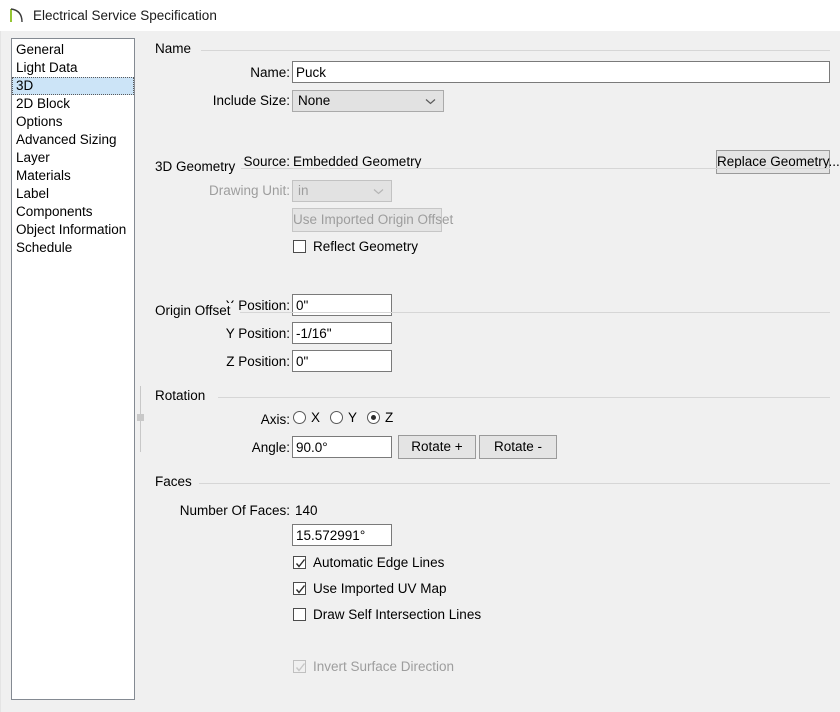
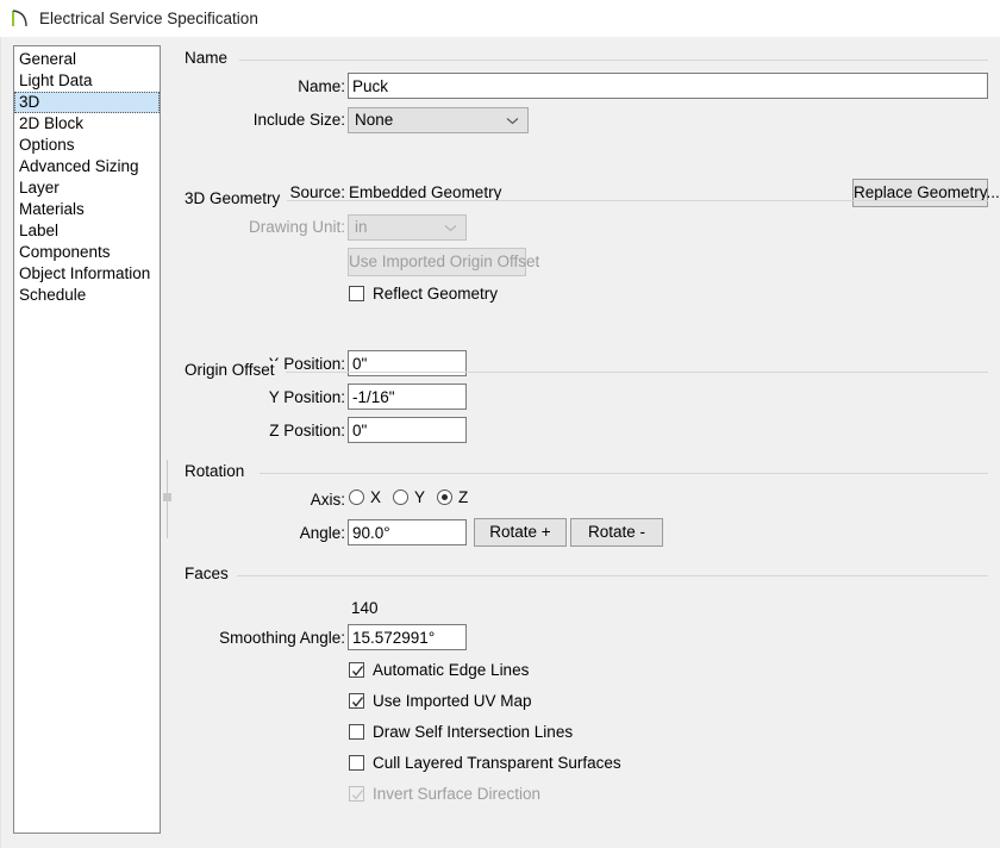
  Electrical Service Specification
  General
  Light Data
  3D
  2D Block
  Options
  Advanced Sizing
  Layer
  Materials
  Label
  Components
  Object Information
  Schedule
  Name
  Name:
  Puck
  Include Size:
  None
  3D Geometry
  Source:
  Embedded Geometry
  Replace Geometry...
  Drawing Unit:
  in
  Use Imported Origin Offset
  Reflect Geometry
  Origin Offset
  Position:
  0"
  Y Position:
  -1/16"
  Z Position:
  0"
  Rotation
  Axis:
  X
  Y
  Z
  Angle:
  90.0°
  Rotate +
  Rotate -
  Faces
- Number Of Faces:
  140
+ Smoothing Angle:
  15.572991°
  Automatic Edge Lines
  Use Imported UV Map
  Draw Self Intersection Lines
+ Cull Layered Transparent Surfaces
  Invert Surface Direction
